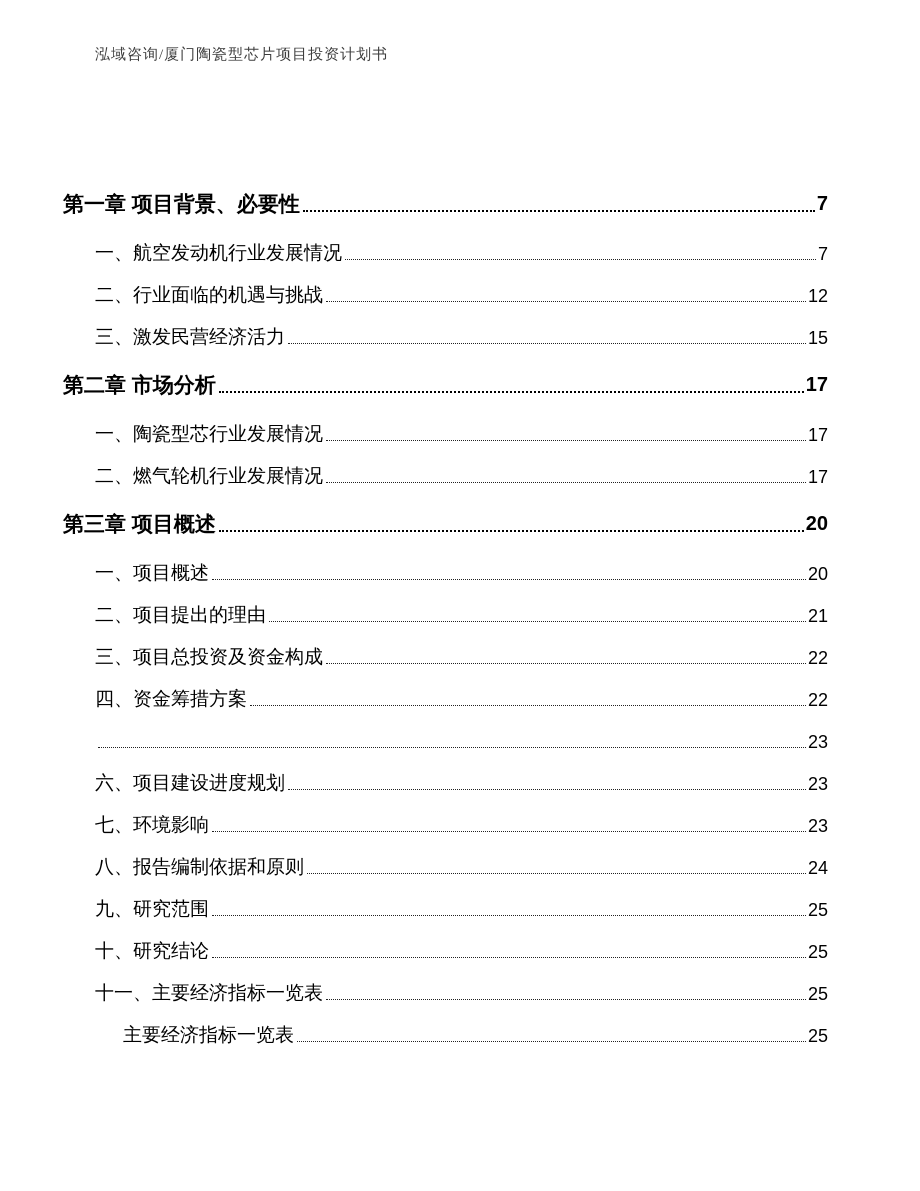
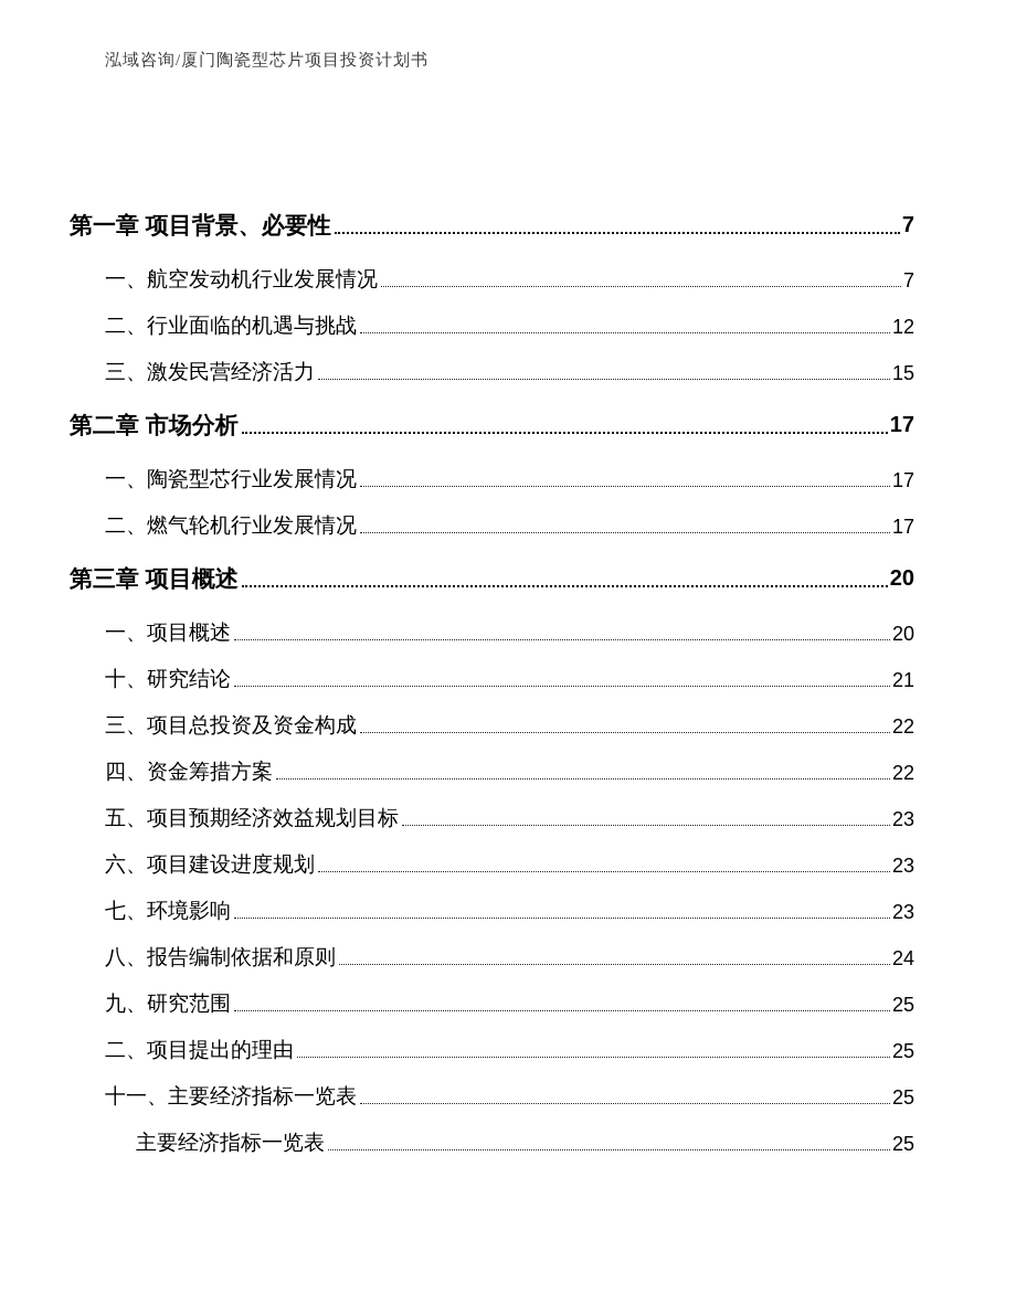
  泓域咨询/厦门陶瓷型芯片项目投资计划书
  第一章 项目背景、必要性
  7
  一、航空发动机行业发展情况
  7
  二、行业面临的机遇与挑战
  12
  三、激发民营经济活力
  15
  第二章 市场分析
  17
  一、陶瓷型芯行业发展情况
  17
  二、燃气轮机行业发展情况
  17
  第三章 项目概述
  20
  一、项目概述
  20
- 二、项目提出的理由
+ 十、研究结论
  21
  三、项目总投资及资金构成
  22
  四、资金筹措方案
  22
+ 五、项目预期经济效益规划目标
  23
  六、项目建设进度规划
  23
  七、环境影响
  23
  八、报告编制依据和原则
  24
  九、研究范围
  25
- 十、研究结论
+ 二、项目提出的理由
  25
  十一、主要经济指标一览表
  25
  主要经济指标一览表
  25
